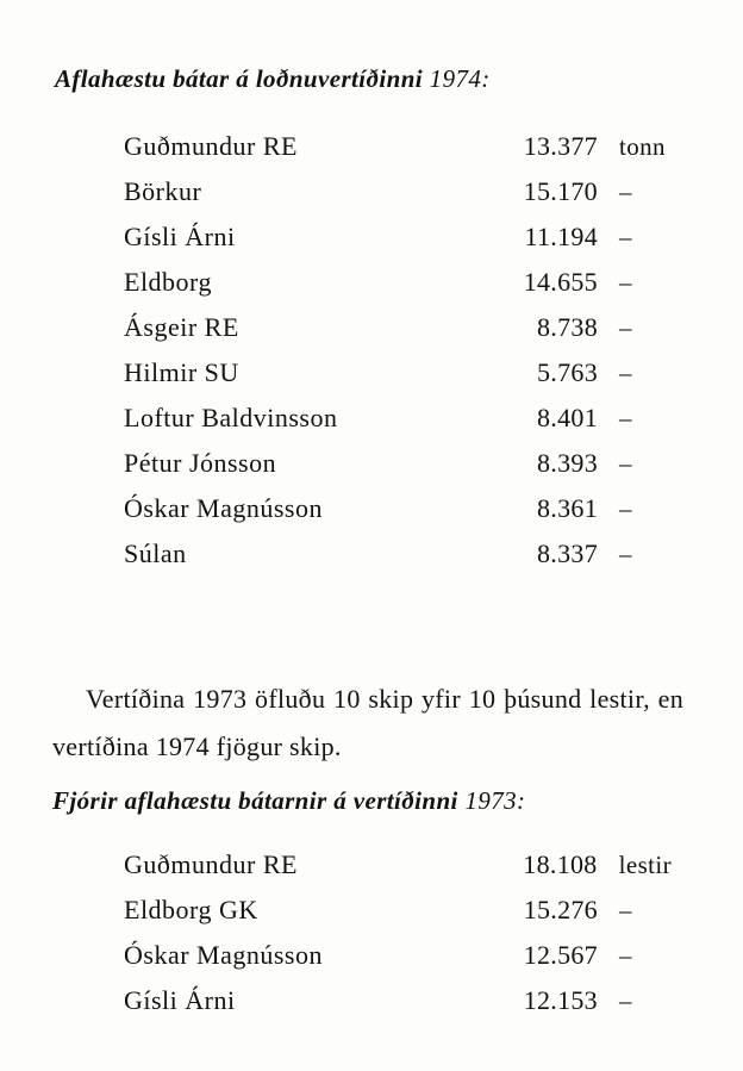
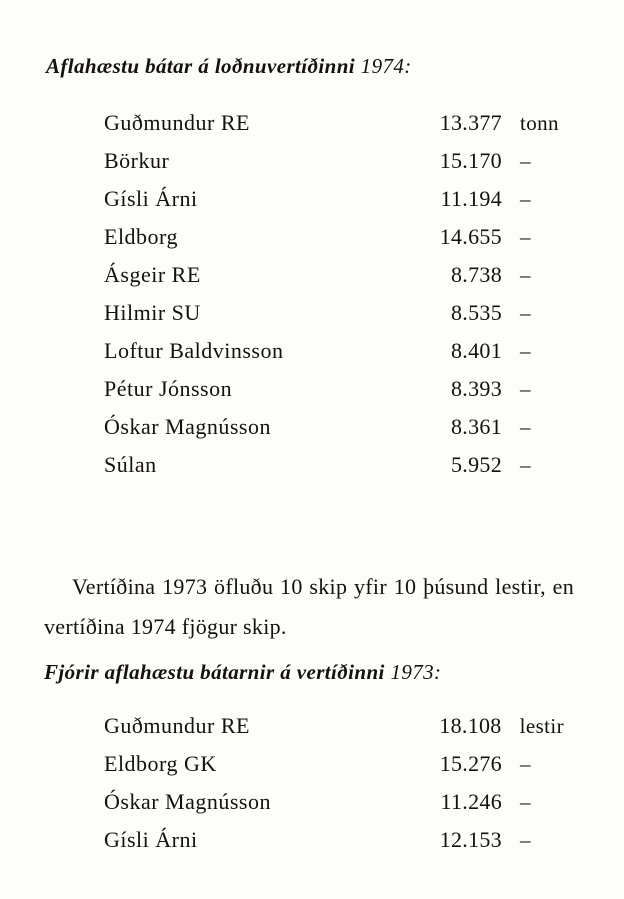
  Aflahæstu bátar á loðnuvertíðinni 1974:
  Guðmundur RE
  13.377
  tonn
  Börkur
  15.170
  –
  Gísli Árni
  11.194
  –
  Eldborg
  14.655
  –
  Ásgeir RE
  8.738
  –
  Hilmir SU
- 5.763
+ 8.535
  –
  Loftur Baldvinsson
  8.401
  –
  Pétur Jónsson
  8.393
  –
  Óskar Magnússon
  8.361
  –
  Súlan
- 8.337
+ 5.952
  –
  Vertíðina 1973 öfluðu 10 skip yfir 10 þúsund lestir, en vertíðina 1974 fjögur skip.
  Fjórir aflahæstu bátarnir á vertíðinni 1973:
  Guðmundur RE
  18.108
  lestir
  Eldborg GK
  15.276
  –
  Óskar Magnússon
- 12.567
+ 11.246
  –
  Gísli Árni
  12.153
  –
